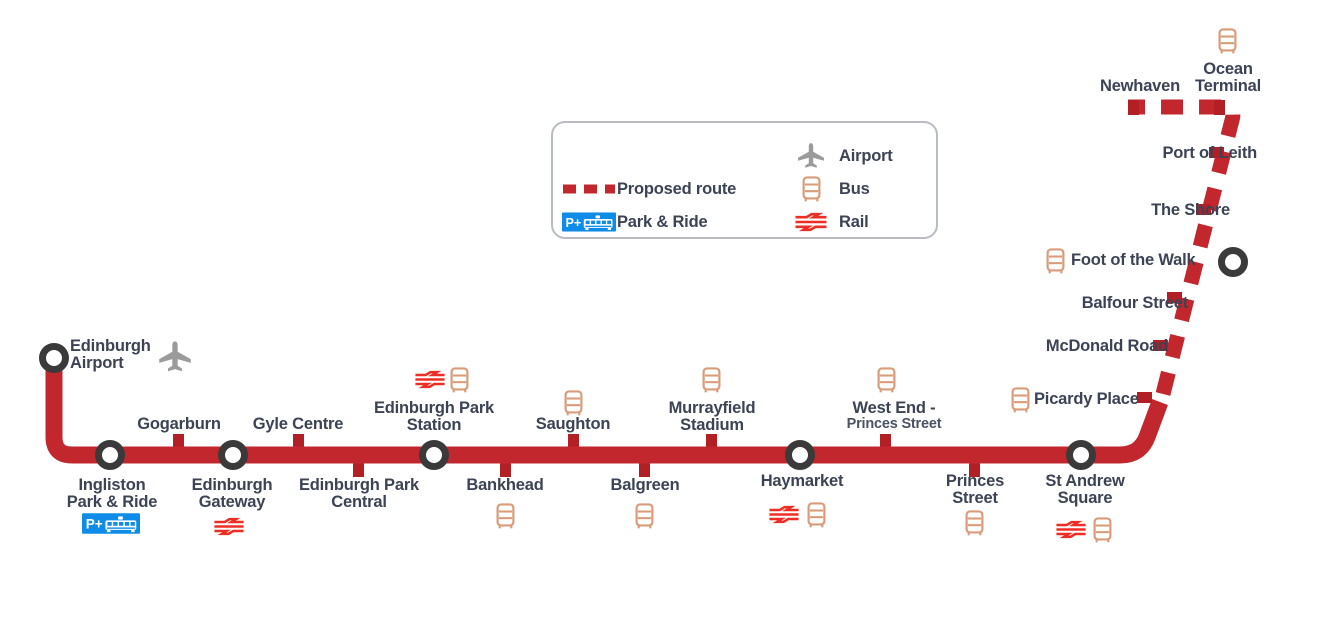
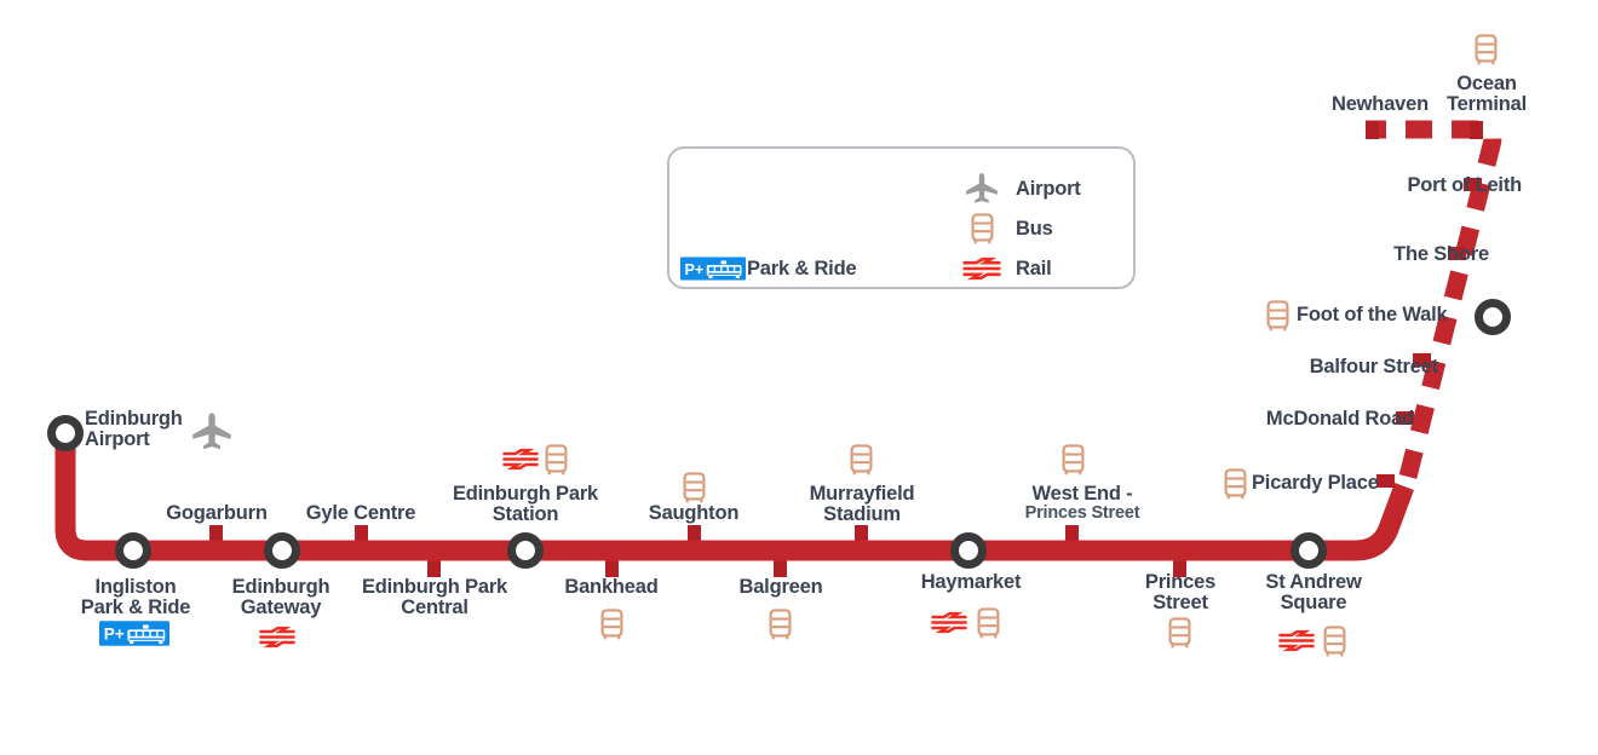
  Edinburgh
  Airport
  Ingliston
  Park & Ride
  Gogarburn
  Edinburgh
  Gateway
  Gyle Centre
  Edinburgh Park
  Central
  Edinburgh Park
  Station
  Bankhead
  Saughton
  Balgreen
  Murrayfield
  Stadium
  Haymarket
  West End -
  Princes Street
  Princes
  Street
  St Andrew
  Square
  Picardy Place
  McDonald Road
  Balfour Street
  Foot of the Walk
  The Shore
  Port of Leith
  Ocean
  Terminal
  Newhaven
- Proposed route
  Park & Ride
  Airport
  Bus
  Rail
